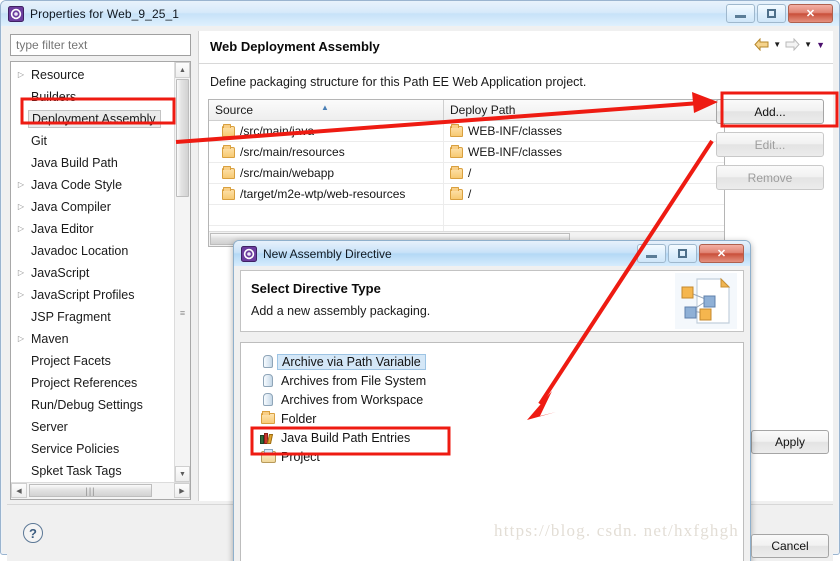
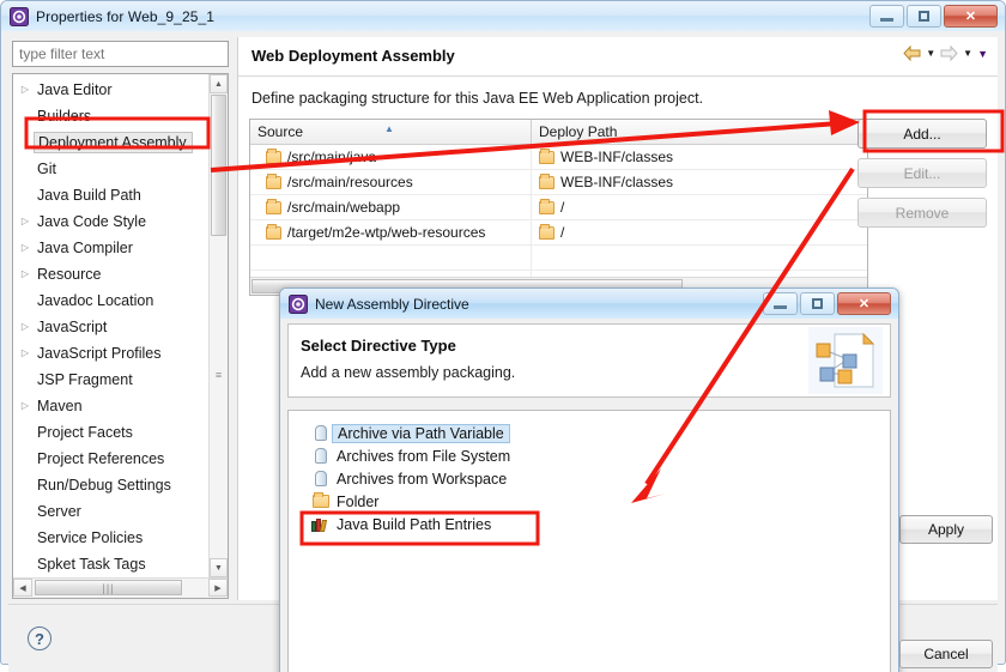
  Properties for Web_9_25_1
  ✕
  type filter text
  ▷
- Resource
+ Java Editor
  Builders
  Deployment Assembly
  Git
  Java Build Path
  ▷
  Java Code Style
  ▷
  Java Compiler
  ▷
- Java Editor
+ Resource
  Javadoc Location
  ▷
  JavaScript
  ▷
  JavaScript Profiles
  JSP Fragment
  ▷
  Maven
  Project Facets
  Project References
  Run/Debug Settings
  Server
  Service Policies
  Spket Task Tags
  ≡
  |||
  Web Deployment Assembly
  ▼
  ▼
  ▼
- Define packaging structure for this Path EE Web Application project.
+ Define packaging structure for this Java EE Web Application project.
  Source
  ▲
  Deploy Path
  /src/main/j
  WEB-INF/classes
  /src/main/resources
  WEB-INF/classes
  /src/main/webapp
  /
  /target/m2e-wtp/web-resources
  /
  Add...
  Edit...
  Remove
  Apply
  ?
  Cancel
  New Assembly Directive
  ✕
  Select Directive Type
  Add a new assembly packaging.
  Archive via Path Variable
  Archives from File System
  Archives from Workspace
  Folder
  Java Build Path Entries
- Project
- https://blog. csdn. net/hxfghgh
